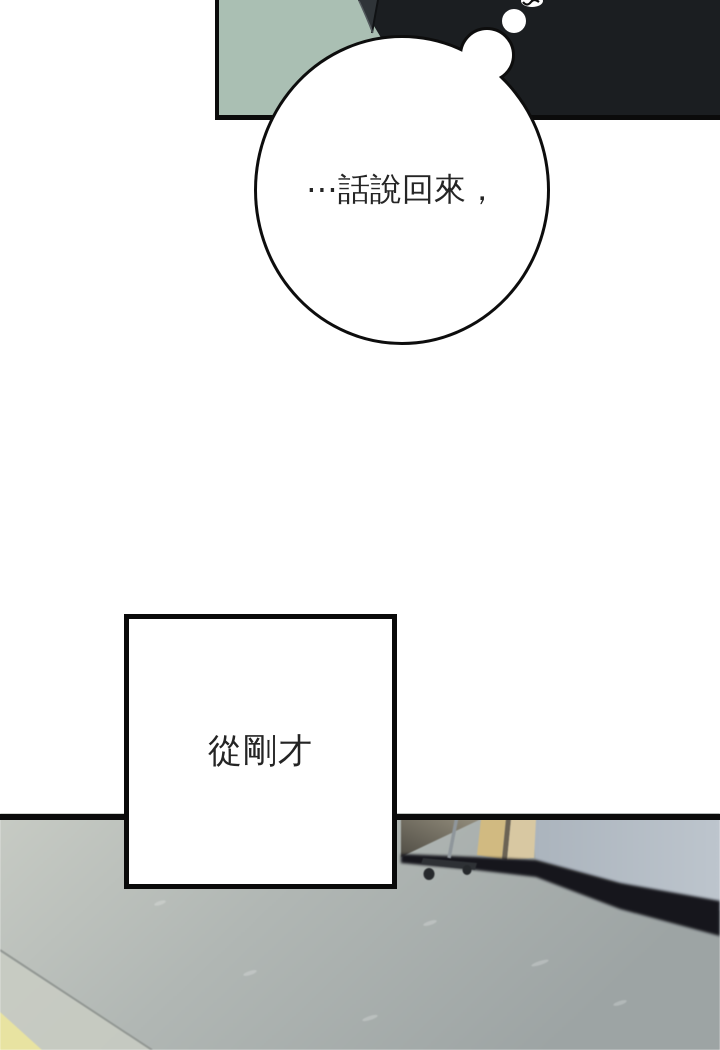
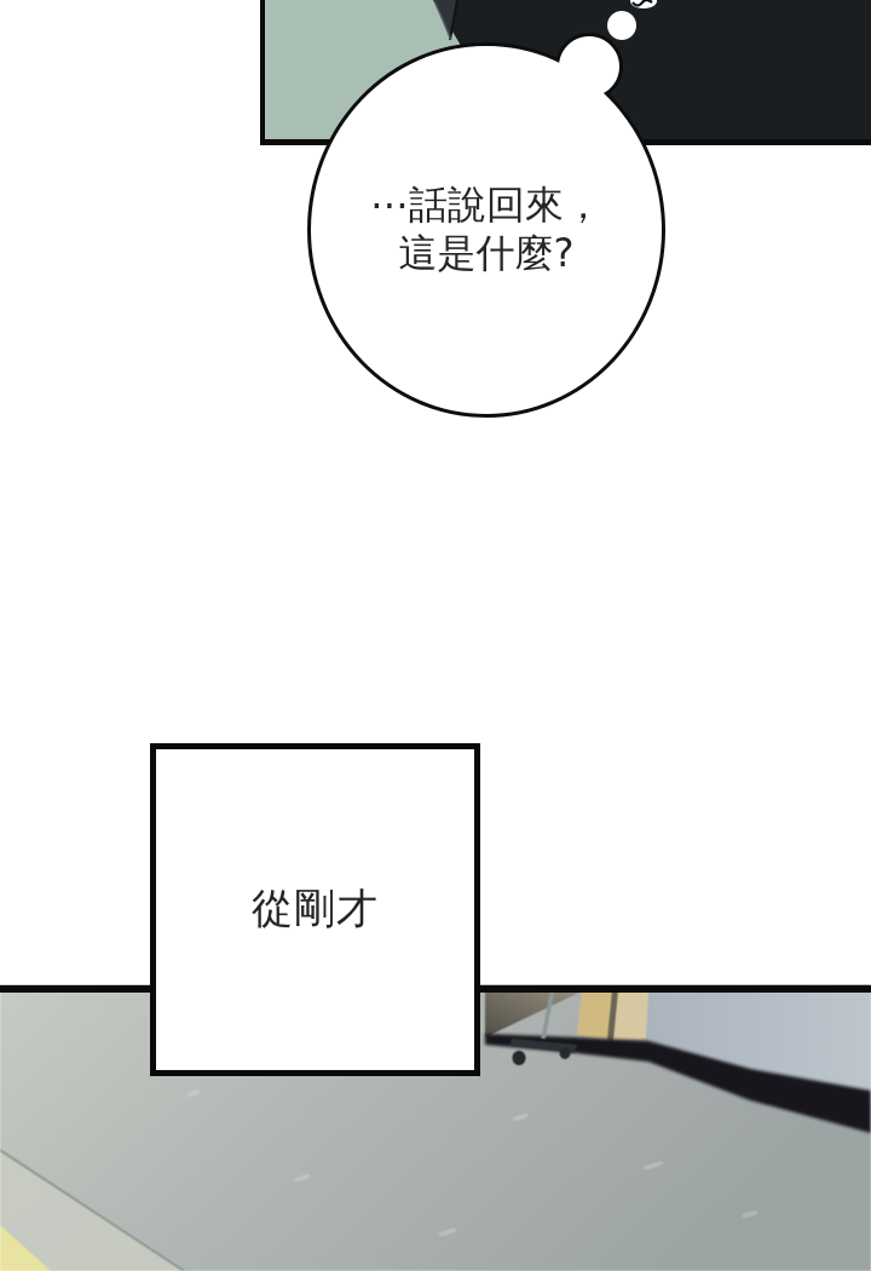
  ⋯話說回來，
+ 這是什麼?
  從剛才
